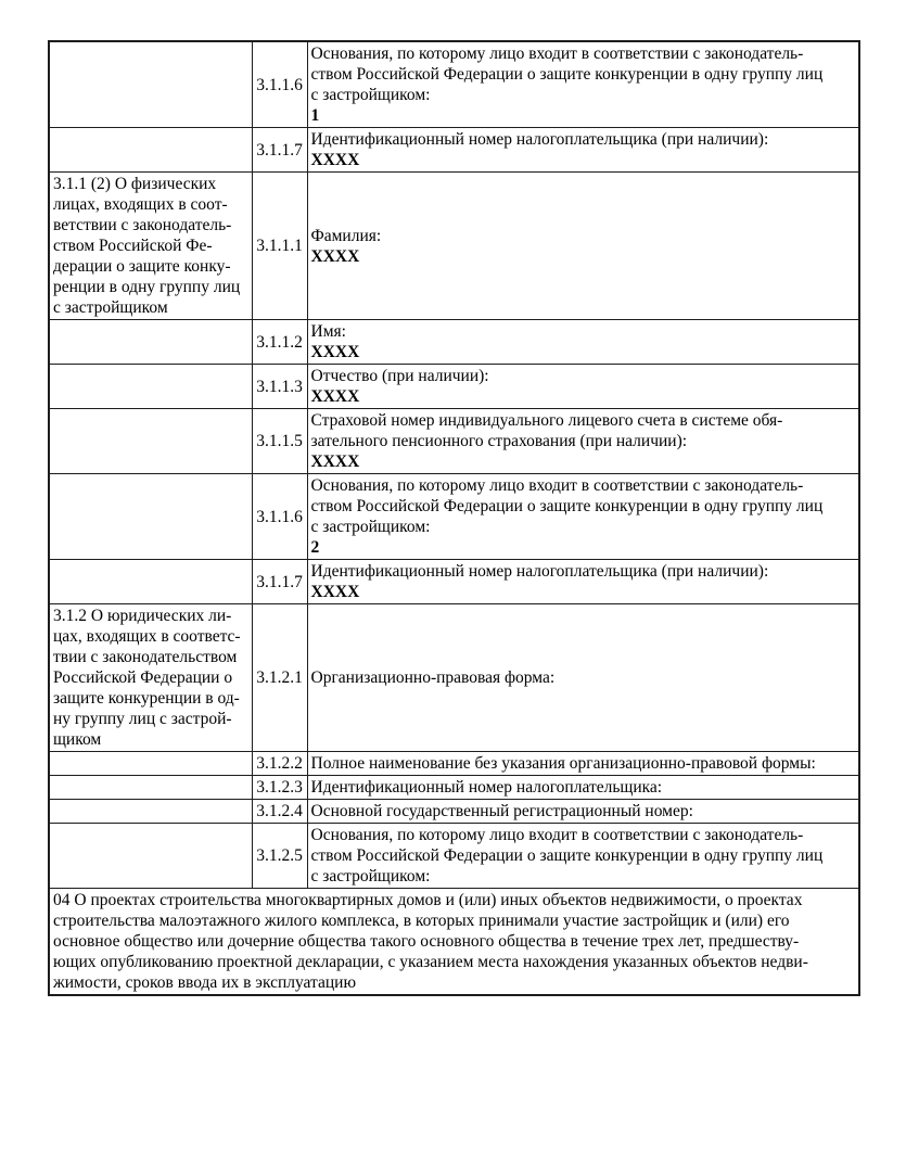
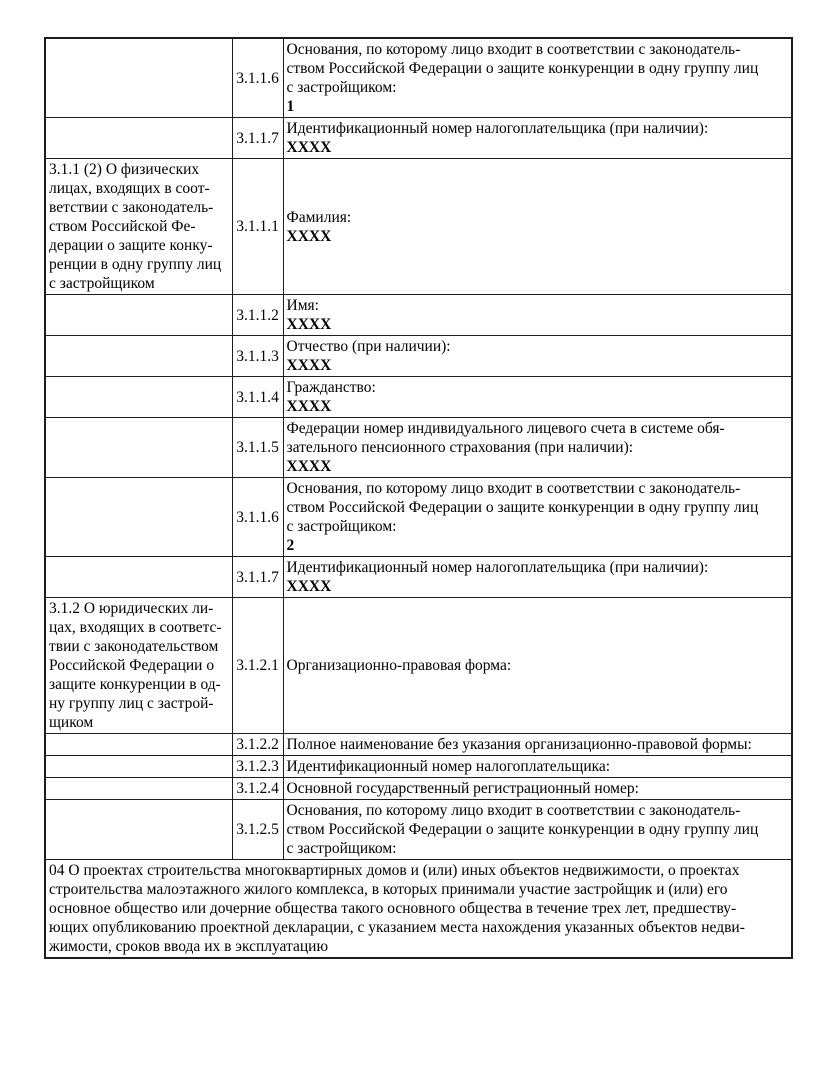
  	3.1.1.6	Основания, по которому лицо входит в соответствии с законодатель- ством Российской Федерации о защите конкуренции в одну группу лиц с застройщиком: 1
  	3.1.1.7	Идентификационный номер налогоплательщика (при наличии): XXXX
  3.1.1 (2) О физических лицах, входящих в соот- ветствии с законодатель- ством Российской Фе- дерации о защите конку- ренции в одну группу лиц с застройщиком	3.1.1.1	Фамилия: XXXX
  	3.1.1.2	Имя: XXXX
  	3.1.1.3	Отчество (при наличии): XXXX
+ 	3.1.1.4	Гражданство: XXXX
- 	3.1.1.5	Страховой номер индивидуального лицевого счета в системе обя- зательного пенсионного страхования (при наличии): XXXX
+ 	3.1.1.5	Федерации номер индивидуального лицевого счета в системе обя- зательного пенсионного страхования (при наличии): XXXX
  	3.1.1.6	Основания, по которому лицо входит в соответствии с законодатель- ством Российской Федерации о защите конкуренции в одну группу лиц с застройщиком: 2
  	3.1.1.7	Идентификационный номер налогоплательщика (при наличии): XXXX
  3.1.2 О юридических ли- цах, входящих в соответс- твии с законодательством Российской Федерации о защите конкуренции в од- ну группу лиц с застрой- щиком	3.1.2.1	Организационно-правовая форма:
  	3.1.2.2	Полное наименование без указания организационно-правовой формы:
  	3.1.2.3	Идентификационный номер налогоплательщика:
  	3.1.2.4	Основной государственный регистрационный номер:
  	3.1.2.5	Основания, по которому лицо входит в соответствии с законодатель- ством Российской Федерации о защите конкуренции в одну группу лиц с застройщиком:
  04 О проектах строительства многоквартирных домов и (или) иных объектов недвижимости, о проектах строительства малоэтажного жилого комплекса, в которых принимали участие застройщик и (или) его основное общество или дочерние общества такого основного общества в течение трех лет, предшеству- ющих опубликованию проектной декларации, с указанием места нахождения указанных объектов недви- жимости, сроков ввода их в эксплуатацию
